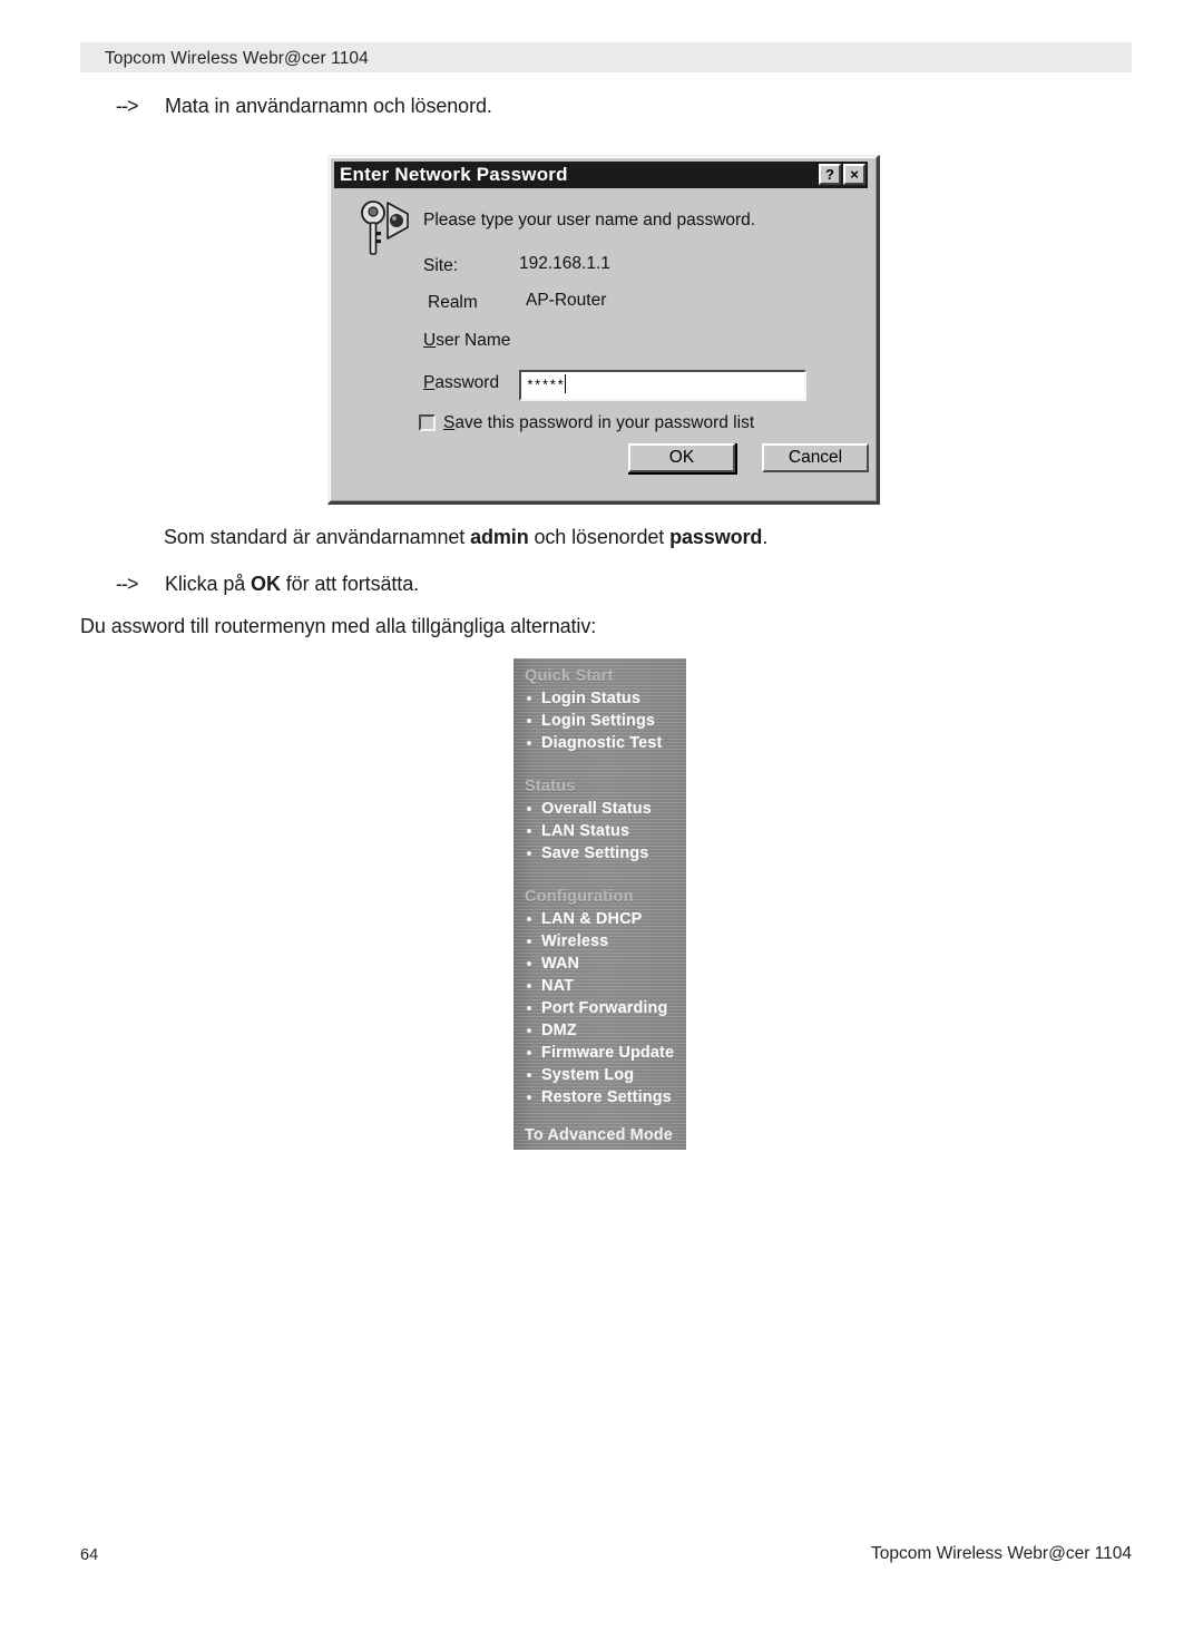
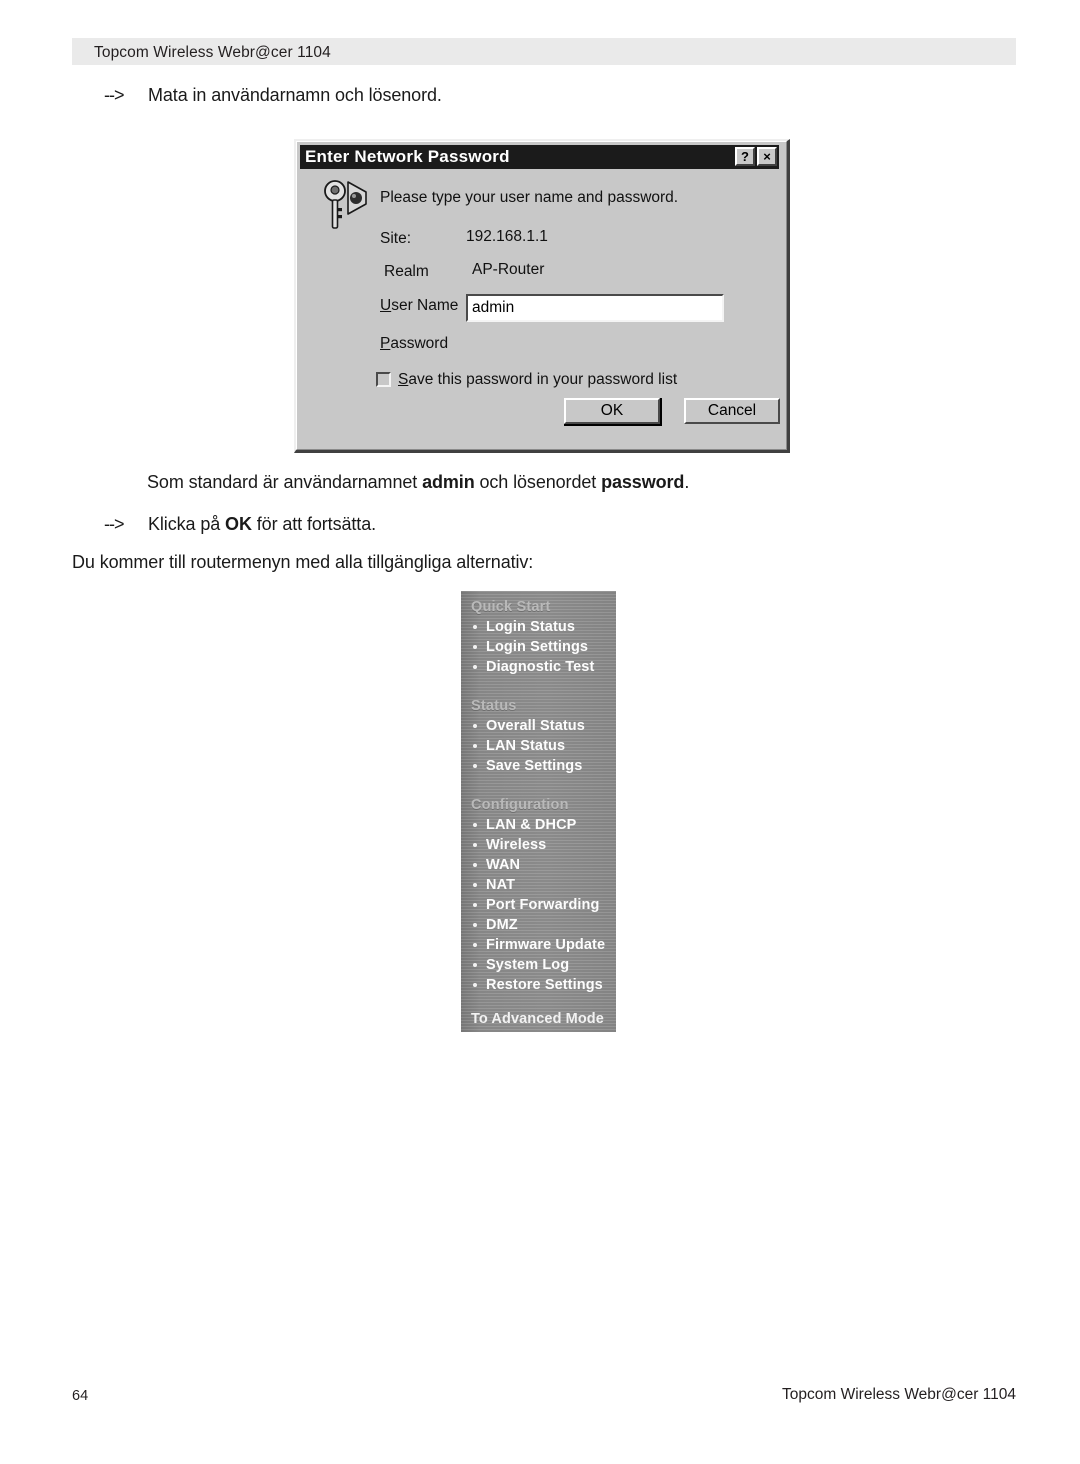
  Topcom Wireless Webr@cer 1104
  -->
  Mata in användarnamn och lösenord.
  Enter Network Password
  ?
  ×
  Please type your user name and password.
  Site:
  192.168.1.1
  Realm
  AP-Router
  User Name
+ admin
  Password
- *****
  Save this password in your password list
  OK
  Cancel
  Som standard är användarnamnet admin och lösenordet password.
  -->
  Klicka på OK för att fortsätta.
- Du assword till routermenyn med alla tillgängliga alternativ:
+ Du kommer till routermenyn med alla tillgängliga alternativ:
  Quick Start
  Login Status
  Login Settings
  Diagnostic Test
  Status
  Overall Status
  LAN Status
  Save Settings
  Configuration
  LAN & DHCP
  Wireless
  WAN
  NAT
  Port Forwarding
  DMZ
  Firmware Update
  System Log
  Restore Settings
  To Advanced Mode
  64
  Topcom Wireless Webr@cer 1104
